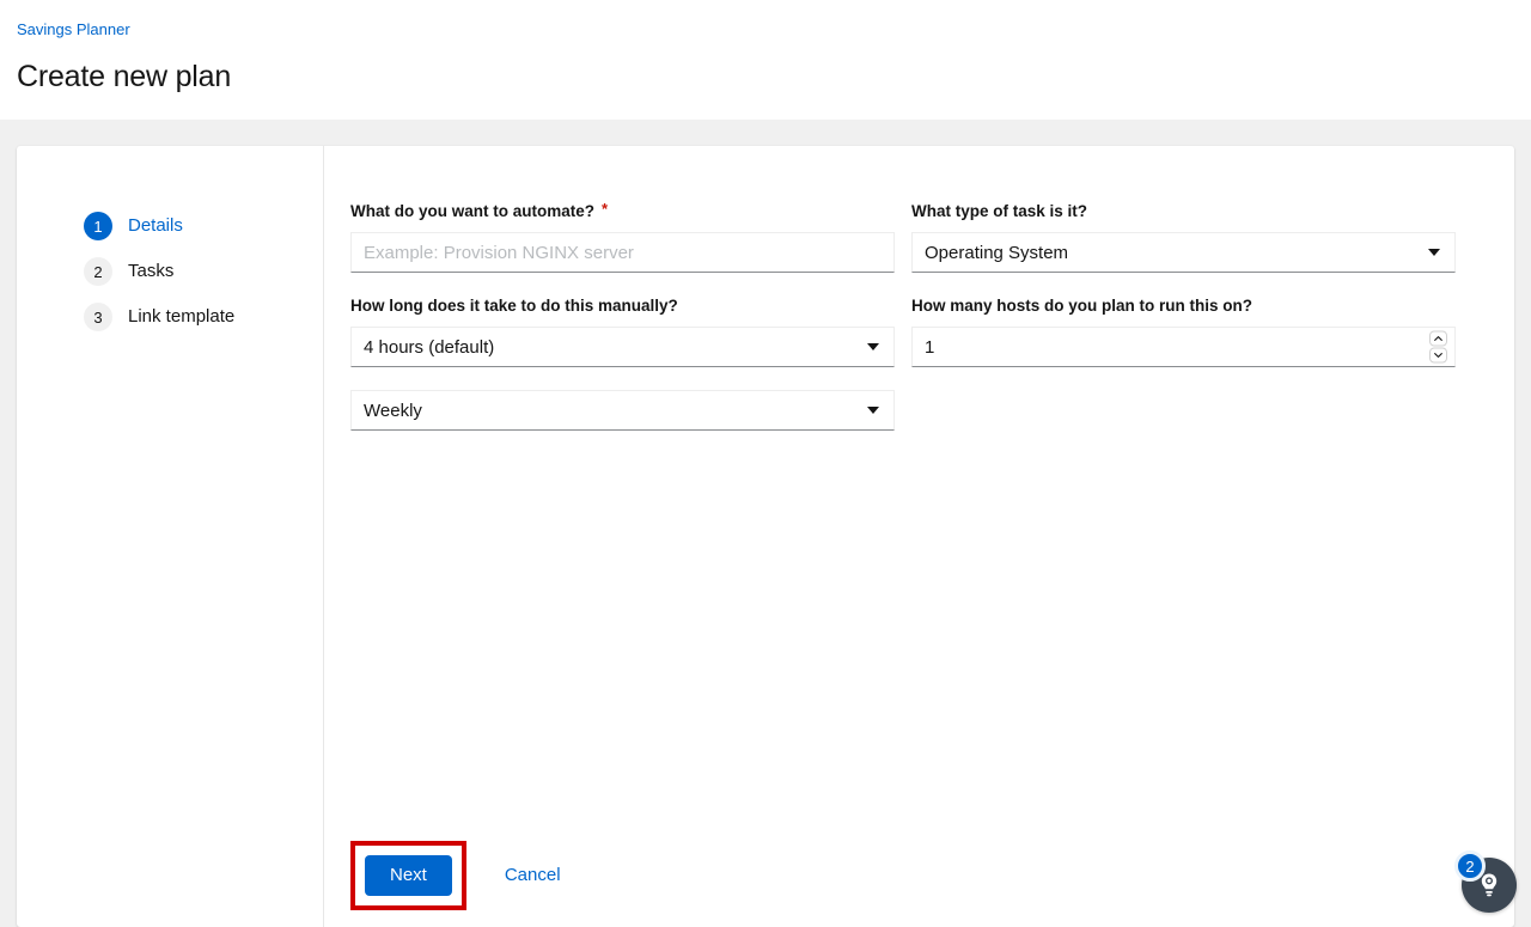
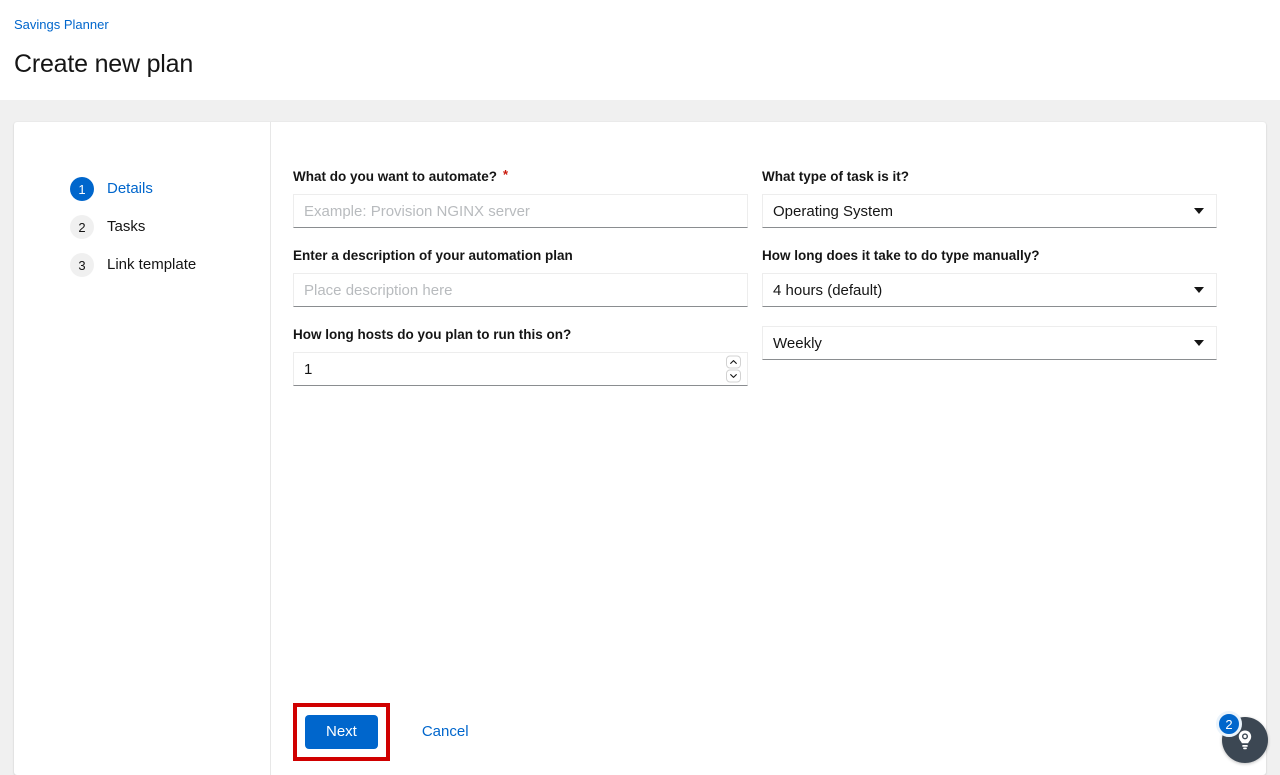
  Savings Planner
  Create new plan
  1
  Details
  2
  Tasks
  3
  Link template
  What do you want to automate?
  *
  Example: Provision NGINX server
  What type of task is it?
  Operating System
+ Enter a description of your automation plan
+ Place description here
- How long does it take to do this manually?
+ How long does it take to do type manually?
  4 hours (default)
- How many hosts do you plan to run this on?
+ How long hosts do you plan to run this on?
  1
  Weekly
  Next
  Cancel
  2
